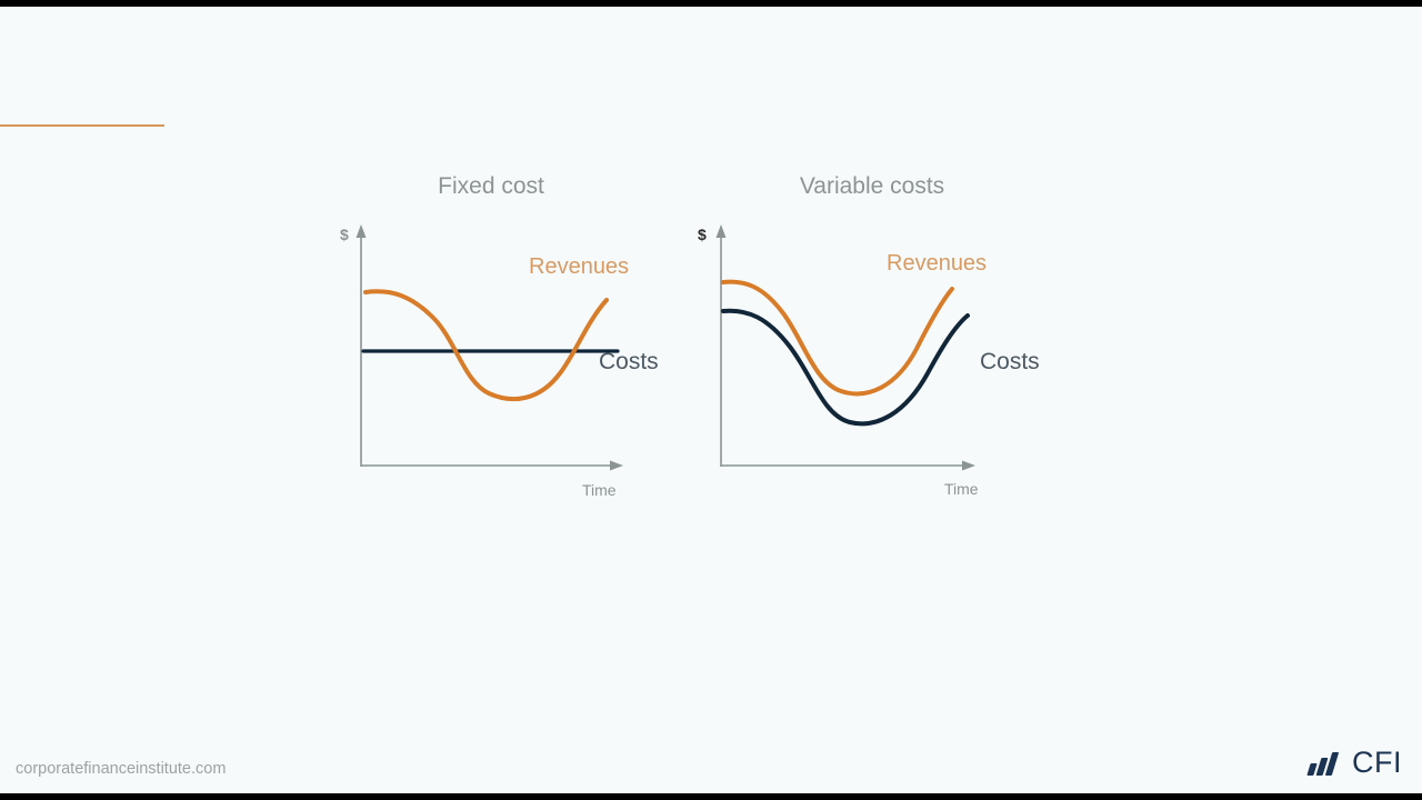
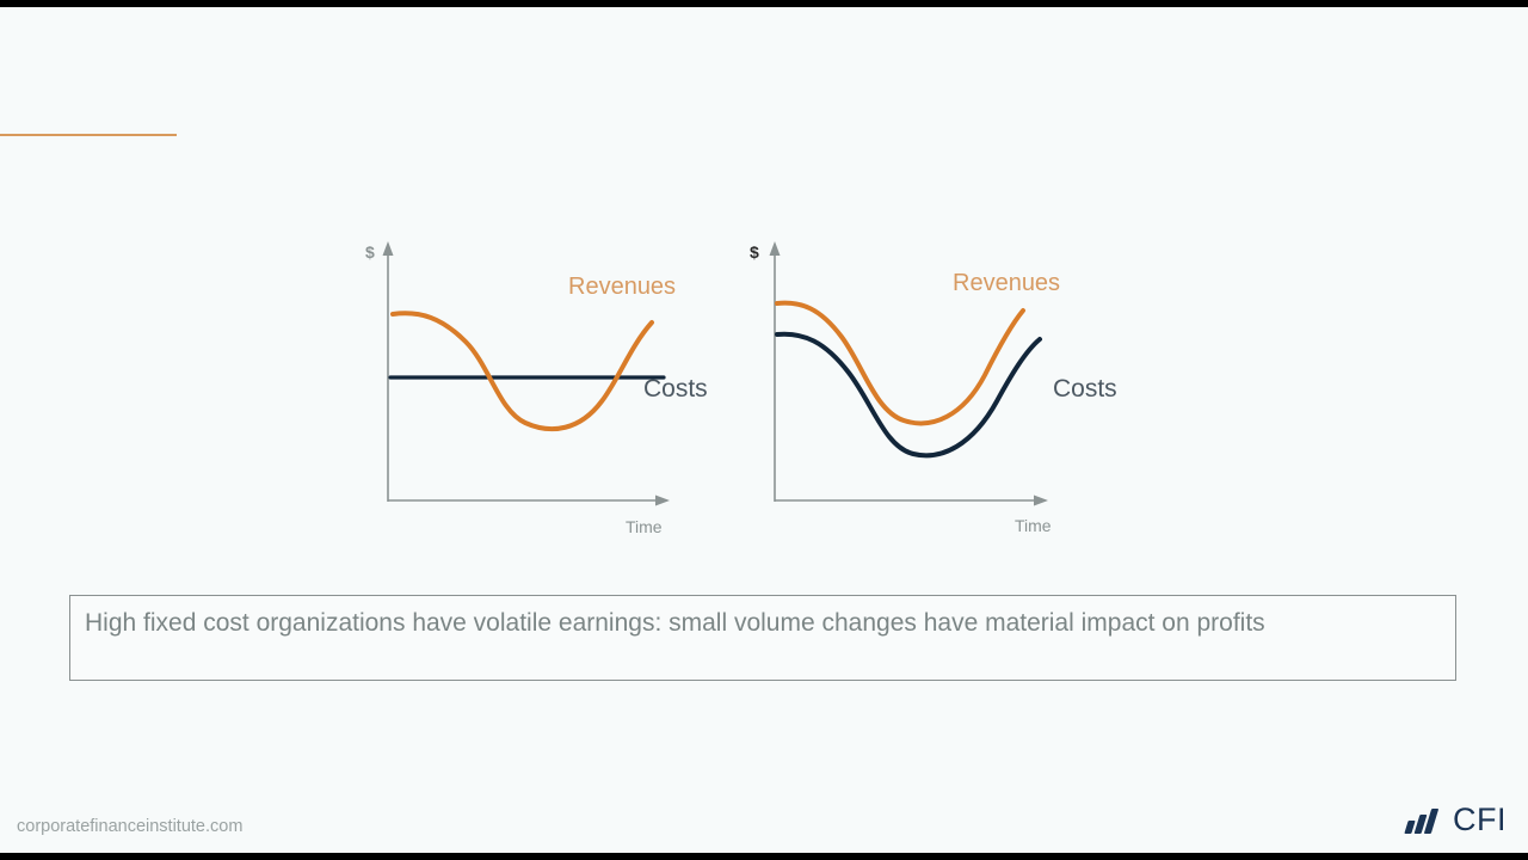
- Fixed cost
  $
  Time
  Revenues
  Costs
- Variable costs
  $
  Time
  Revenues
  Costs
+ High fixed cost organizations have volatile earnings: small volume changes have material impact on profits
  corporatefinanceinstitute.com
  CFI
